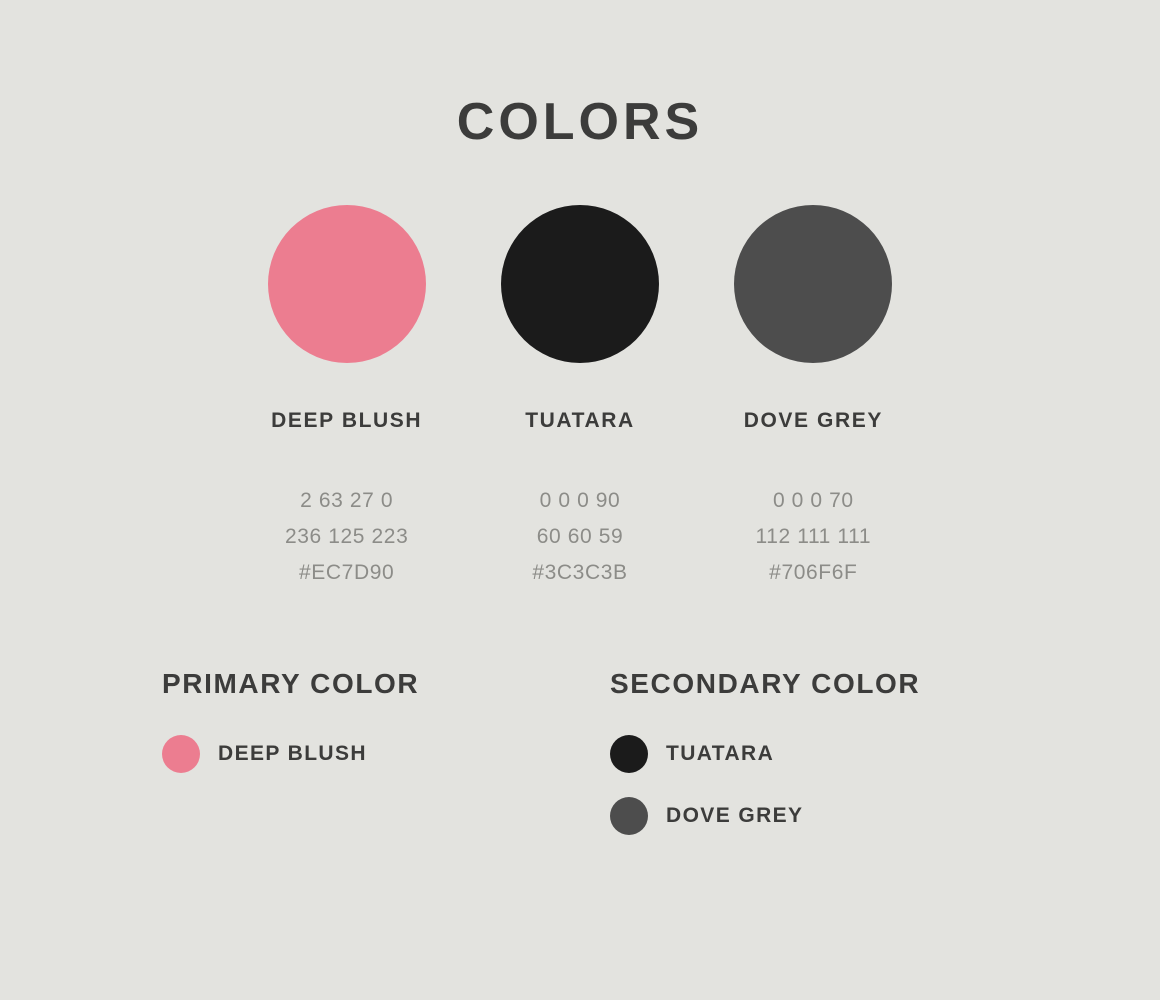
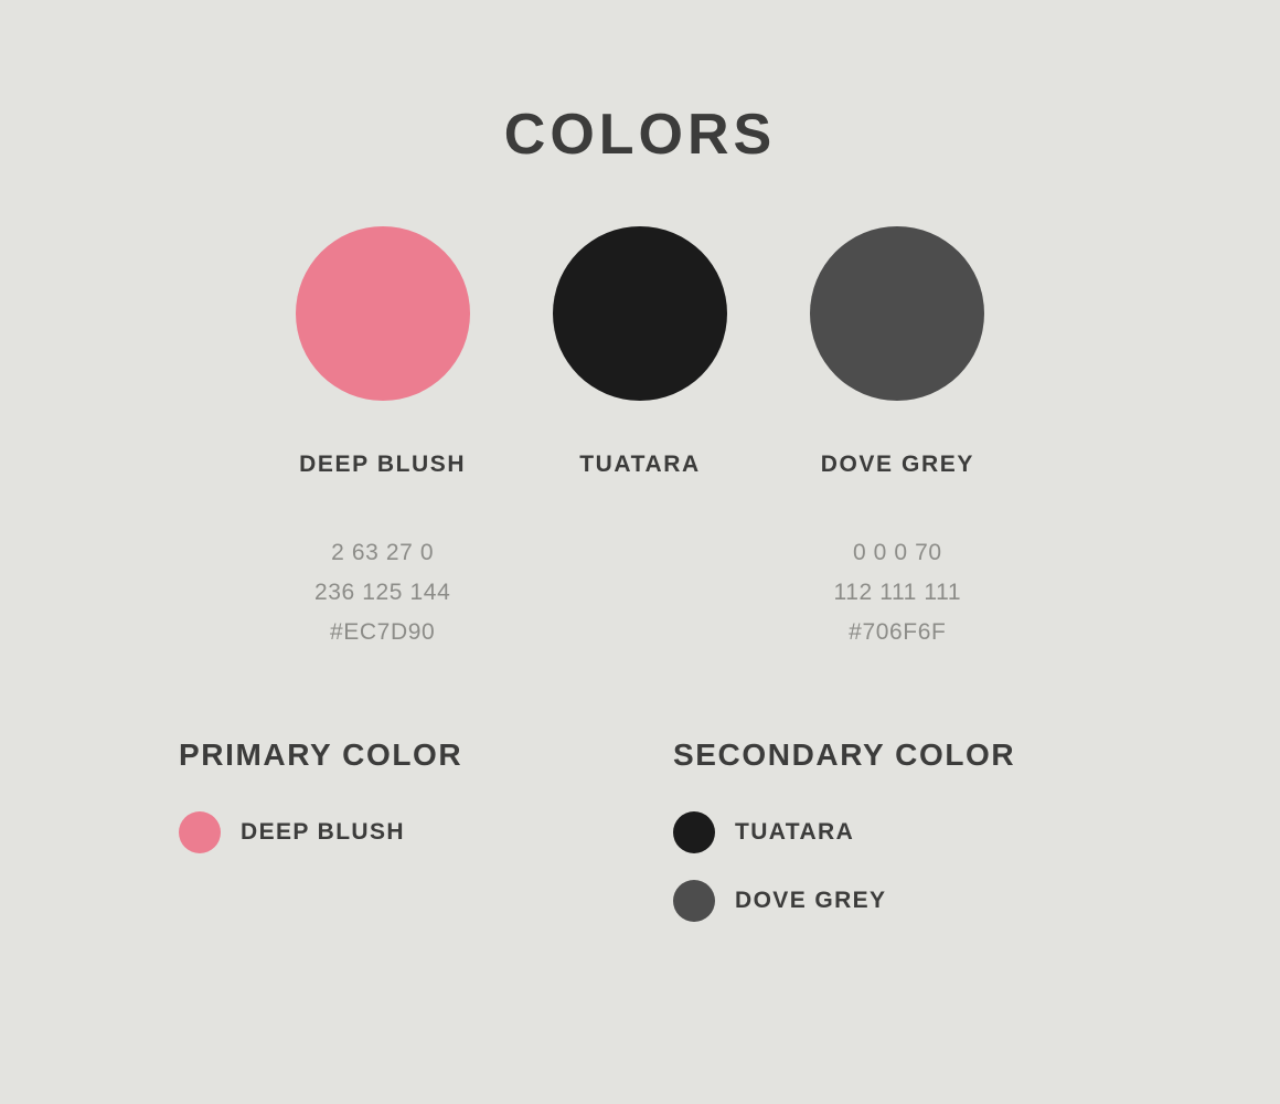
  COLORS
  DEEP BLUSH
  2 63 27 0
- 236 125 223
+ 236 125 144
  #EC7D90
  TUATARA
- 0 0 0 90
- 60 60 59
- #3C3C3B
  DOVE GREY
  0 0 0 70
  112 111 111
  #706F6F
  PRIMARY COLOR
  DEEP BLUSH
  SECONDARY COLOR
  TUATARA
  DOVE GREY
